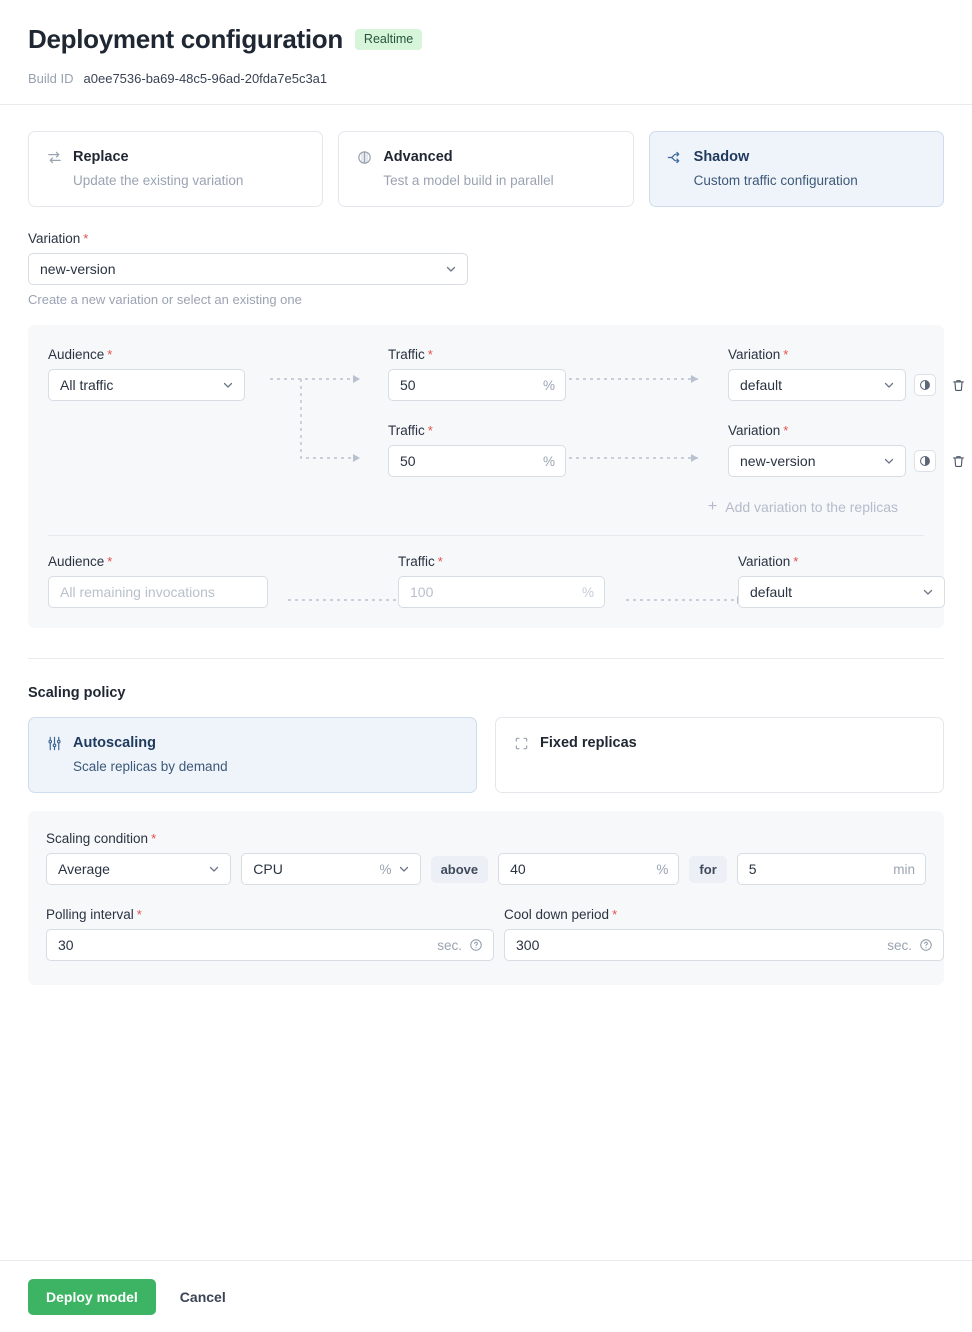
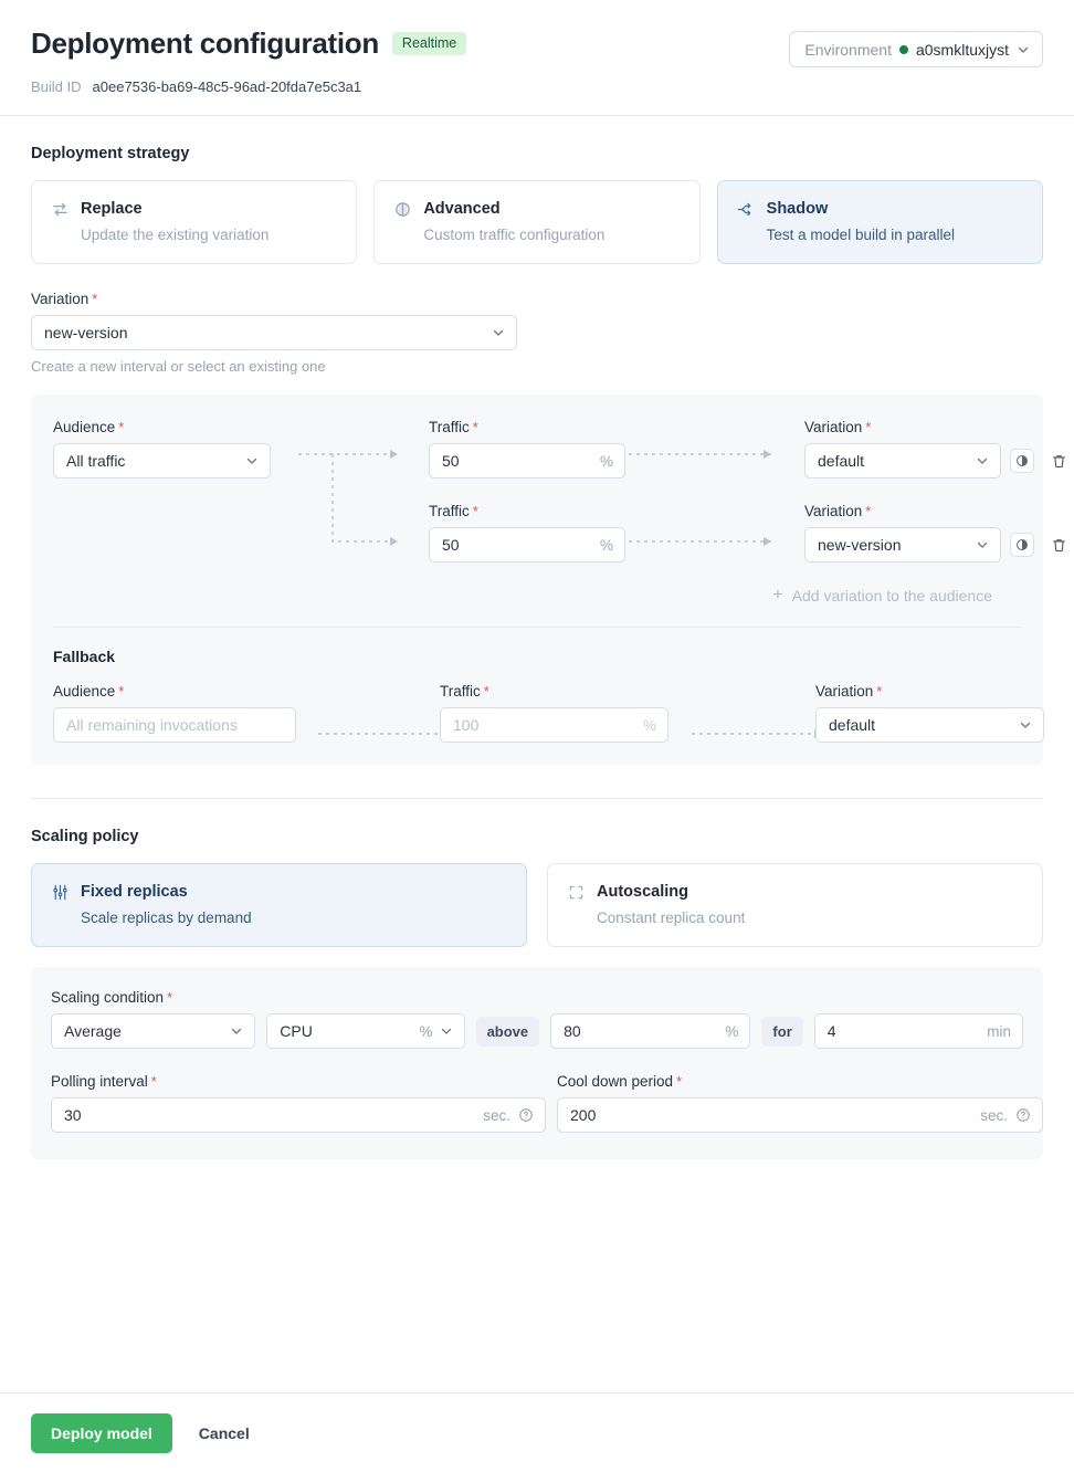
  Deployment configuration
  Realtime
  Build ID
  a0ee7536-ba69-48c5-96ad-20fda7e5c3a1
+ Environment
+ a0smkltuxjyst
+ Deployment strategy
  Replace
  Update the existing variation
  Advanced
- Test a model build in parallel
+ Custom traffic configuration
  Shadow
- Custom traffic configuration
+ Test a model build in parallel
  Variation
  *
  new-version
- Create a new variation or select an existing one
+ Create a new interval or select an existing one
  Audience
  *
  All traffic
  Traffic
  *
  50
  %
  Variation
  *
  default
  Traffic
  *
  50
  %
  Variation
  *
  new-version
  +
- Add variation to the replicas
+ Add variation to the audience
+ Fallback
  Audience
  *
  All remaining invocations
  Traffic
  *
  100
  %
  Variation
  *
  default
  Scaling policy
- Autoscaling
+ Fixed replicas
  Scale replicas by demand
- Fixed replicas
+ Autoscaling
+ Constant replica count
  Scaling condition
  *
  Average
  CPU
  %
  above
- 40
+ 80
  %
  for
- 5
+ 4
  min
  Polling interval
  *
  30
  sec.
  Cool down period
  *
- 300
+ 200
  sec.
  Deploy model
  Cancel
